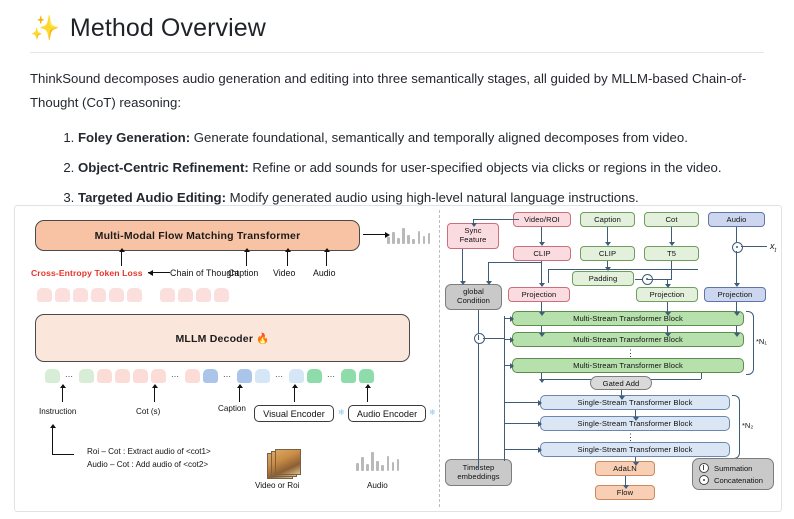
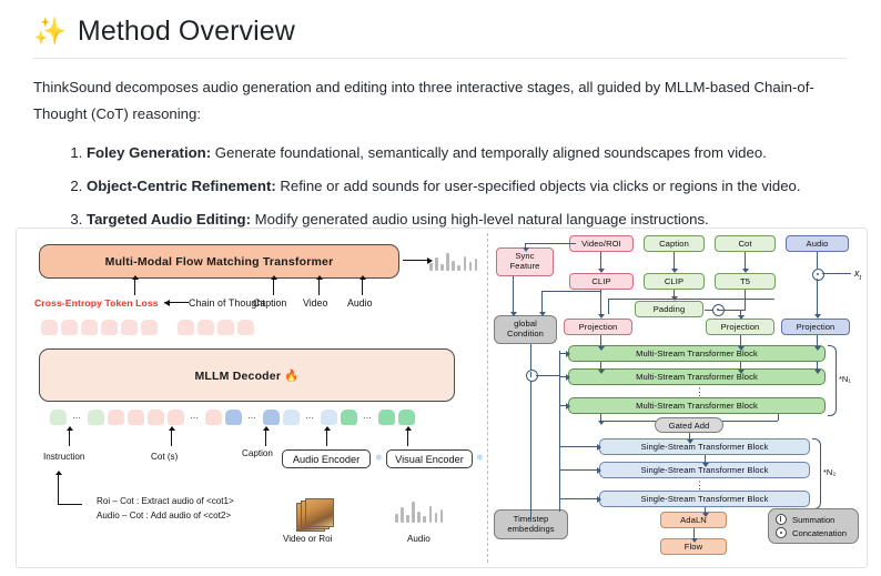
  ✨
  Method Overview
- ThinkSound decomposes audio generation and editing into three semantically stages, all guided by MLLM-based Chain-of-Thought (CoT) reasoning:
+ ThinkSound decomposes audio generation and editing into three interactive stages, all guided by MLLM-based Chain-of-Thought (CoT) reasoning:
- Foley Generation: Generate foundational, semantically and temporally aligned decomposes from video.
+ Foley Generation: Generate foundational, semantically and temporally aligned soundscapes from video.
  Object-Centric Refinement: Refine or add sounds for user-specified objects via clicks or regions in the video.
  Targeted Audio Editing: Modify generated audio using high-level natural language instructions.
  Multi-Modal Flow Matching Transformer
  MLLM Decoder 🔥
  Cross-Entropy Token Loss
  Chain of Thought
  Caption
  Video
  Audio
  ⋯
  ⋯
  ⋯
  ⋯
  ⋯
  Instruction
  Cot (s)
  Caption
- Visual Encoder
+ Audio Encoder
  ❄
- Audio Encoder
+ Visual Encoder
  ❄
  Roi – Cot : Extract audio of <cot1>
  Audio – Cot : Add audio of <cot2>
  Video or Roi
  Audio
  Video/ROI
  Caption
  Cot
  Audio
  Sync
  Feature
  CLIP
  CLIP
  T5
  Padding
  global
  Condition
  Projection
  Projection
  Projection
  Multi-Stream Transformer Block
  Multi-Stream Transformer Block
  ⋮
  Multi-Stream Transformer Block
  *N₁
  Gated Add
  Single-Stream Transformer Block
  Single-Stream Transformer Block
  ⋮
  Single-Stream Transformer Block
  *N₂
  Timstep
  embeddings
  AdaLN
  Flow
  Summation
  Concatenation
